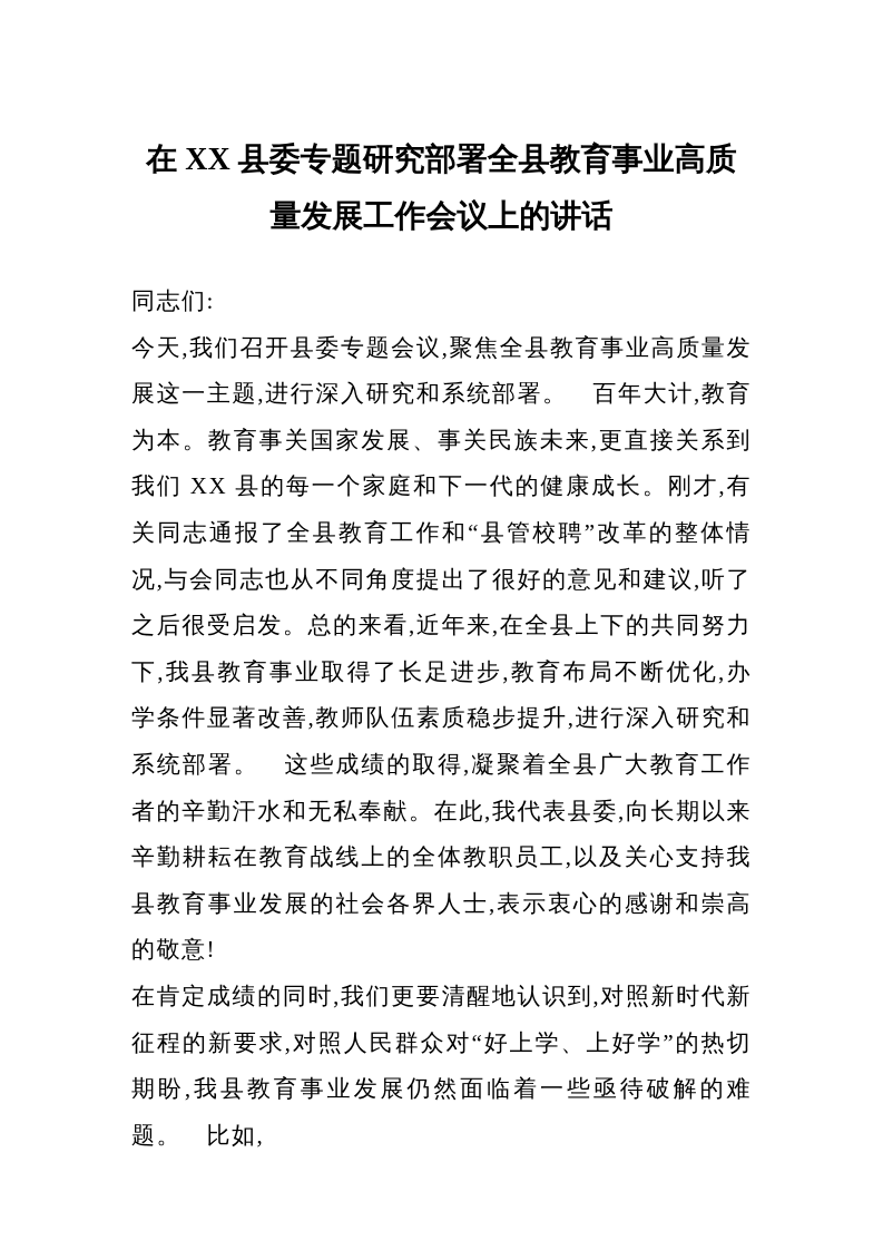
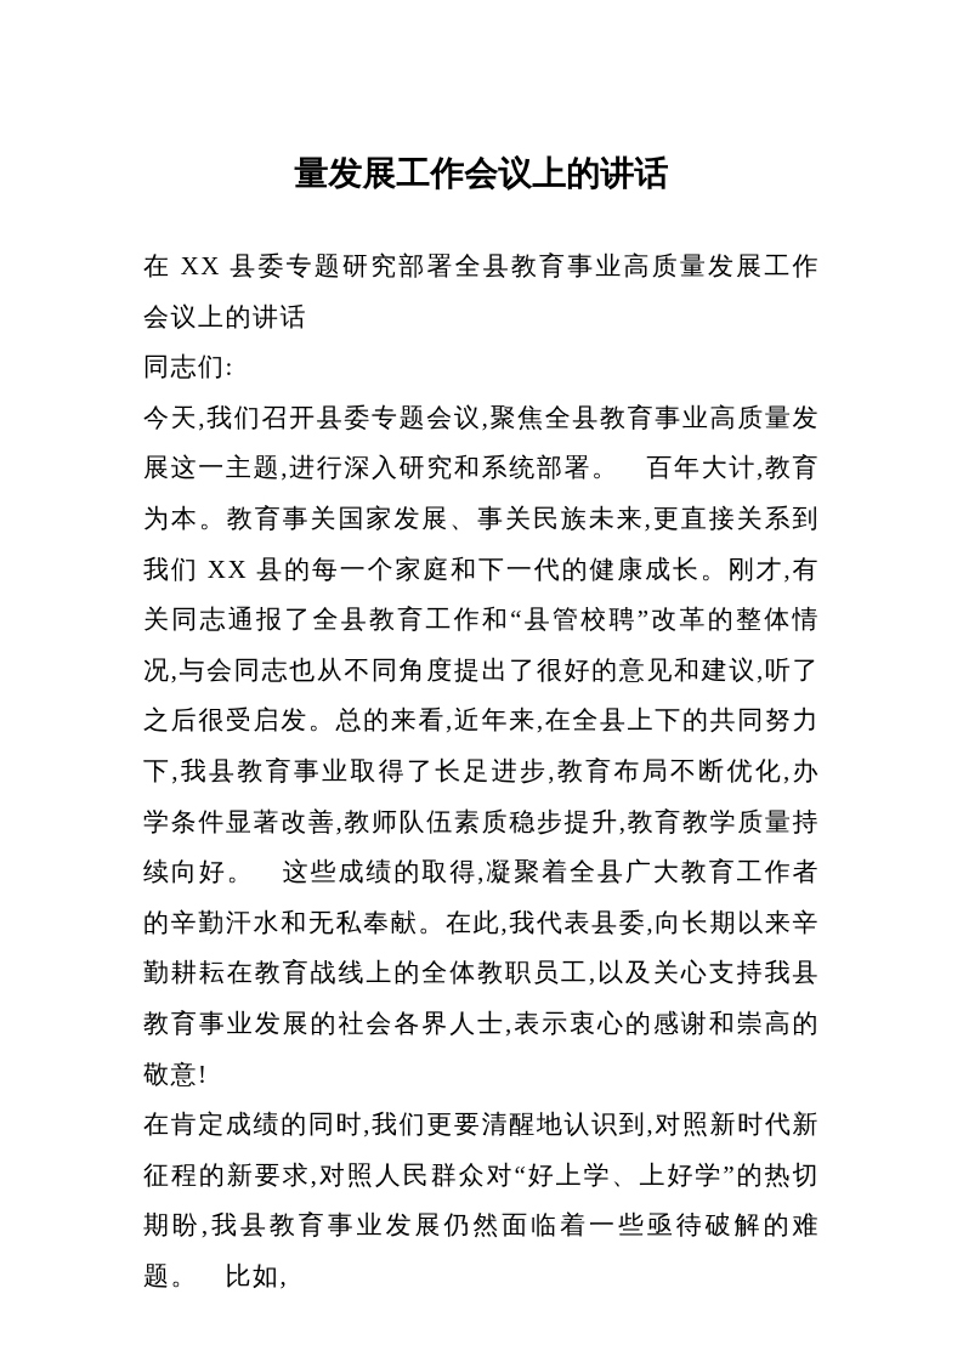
- 在 XX 县委专题研究部署全县教育事业高质
  量发展工作会议上的讲话
+ 在 XX 县委专题研究部署全县教育事业高质量发展工作会议上的讲话
  同志们:
- 今天,我们召开县委专题会议,聚焦全县教育事业高质量发展这一主题,进行深入研究和系统部署。 百年大计,教育为本。教育事关国家发展、事关民族未来,更直接关系到我们 XX 县的每一个家庭和下一代的健康成长。刚才,有关同志通报了全县教育工作和“县管校聘”改革的整体情况,与会同志也从不同角度提出了很好的意见和建议,听了之后很受启发。总的来看,近年来,在全县上下的共同努力下,我县教育事业取得了长足进步,教育布局不断优化,办学条件显著改善,教师队伍素质稳步提升,进行深入研究和系统部署。 这些成绩的取得,凝聚着全县广大教育工作者的辛勤汗水和无私奉献。在此,我代表县委,向长期以来辛勤耕耘在教育战线上的全体教职员工,以及关心支持我县教育事业发展的社会各界人士,表示衷心的感谢和崇高的敬意!
+ 今天,我们召开县委专题会议,聚焦全县教育事业高质量发展这一主题,进行深入研究和系统部署。 百年大计,教育为本。教育事关国家发展、事关民族未来,更直接关系到我们 XX 县的每一个家庭和下一代的健康成长。刚才,有关同志通报了全县教育工作和“县管校聘”改革的整体情况,与会同志也从不同角度提出了很好的意见和建议,听了之后很受启发。总的来看,近年来,在全县上下的共同努力下,我县教育事业取得了长足进步,教育布局不断优化,办学条件显著改善,教师队伍素质稳步提升,教育教学质量持续向好。 这些成绩的取得,凝聚着全县广大教育工作者的辛勤汗水和无私奉献。在此,我代表县委,向长期以来辛勤耕耘在教育战线上的全体教职员工,以及关心支持我县教育事业发展的社会各界人士,表示衷心的感谢和崇高的敬意!
  在肯定成绩的同时,我们更要清醒地认识到,对照新时代新征程的新要求,对照人民群众对“好上学、上好学”的热切期盼,我县教育事业发展仍然面临着一些亟待破解的难题。 比如,
